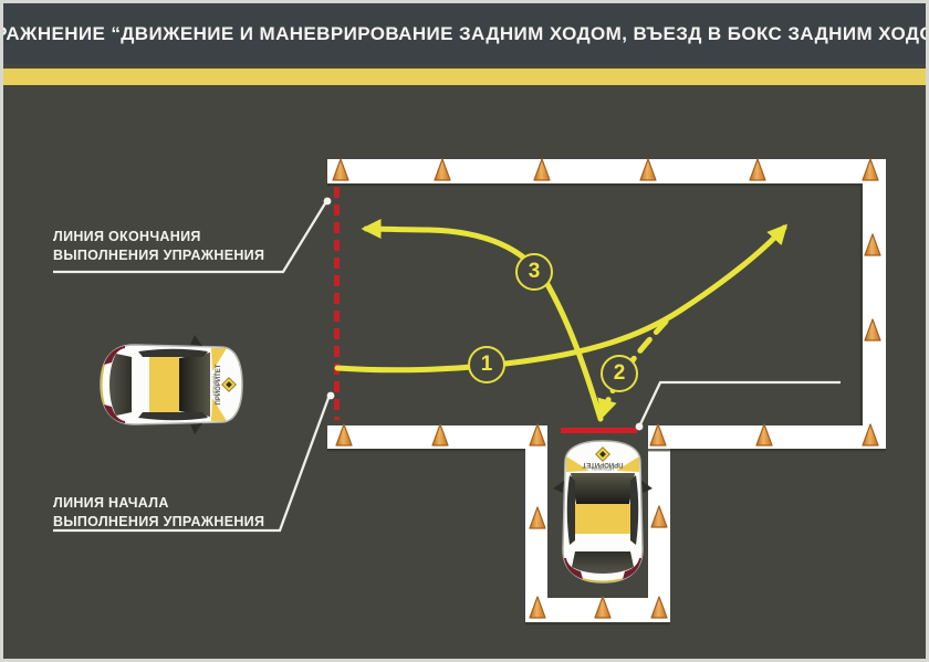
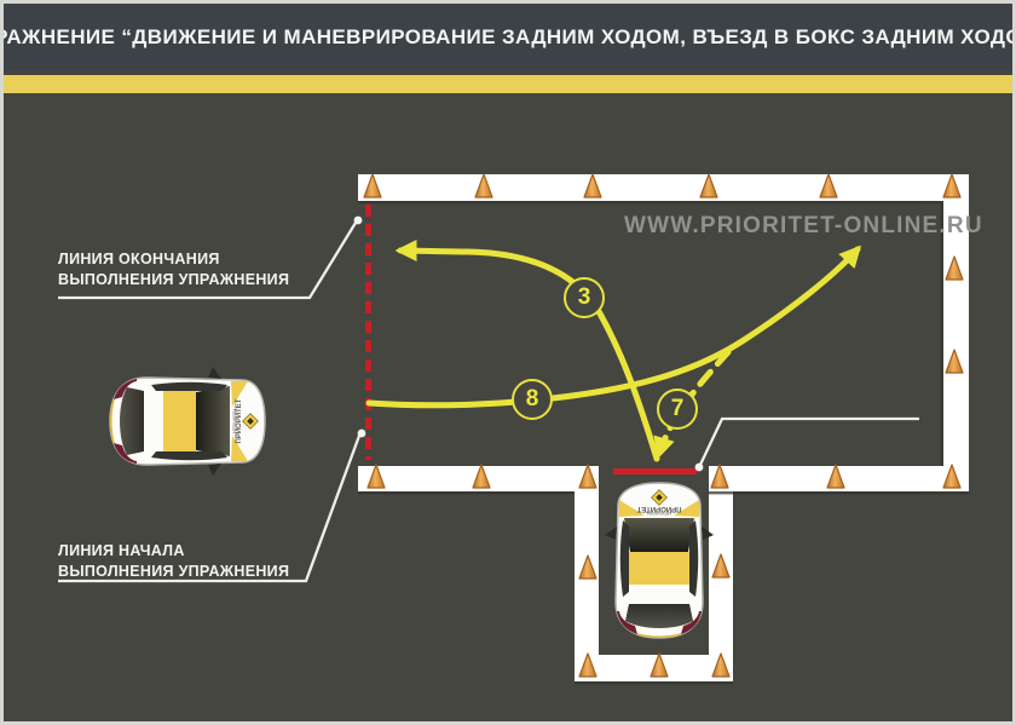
  АЖНЕНИЕ “ДВИЖЕНИЕ И МАНЕВРИРОВАНИЕ ЗАДНИМ ХОДОМ, ВЪЕЗД В БОКС ЗАДНИМ ХОД
+ WWW.PRIORITET-ONLINE.RU
  ЛИНИЯ ОКОНЧАНИЯ
  ВЫПОЛНЕНИЯ УПРАЖНЕНИЯ
  ЛИНИЯ НАЧАЛА
  ВЫПОЛНЕНИЯ УПРАЖНЕНИЯ
- 1
+ 8
- 2
+ 7
  3
